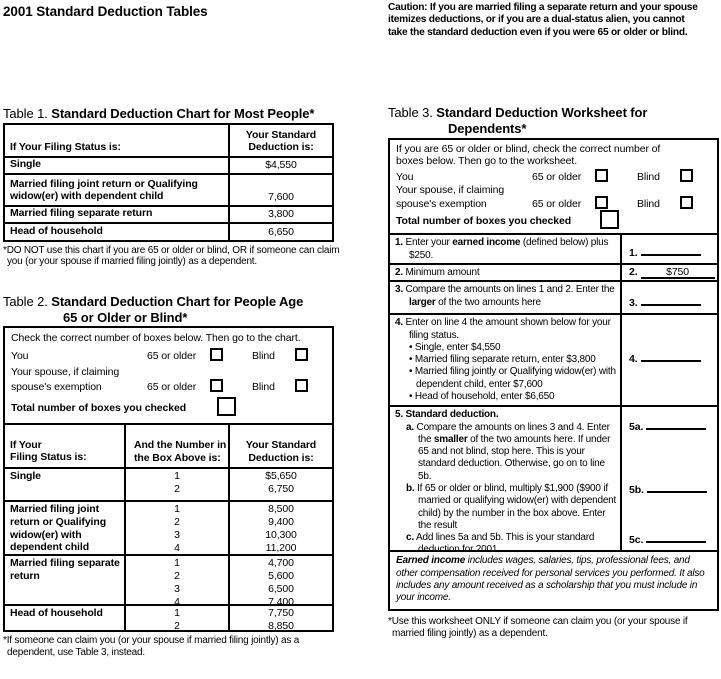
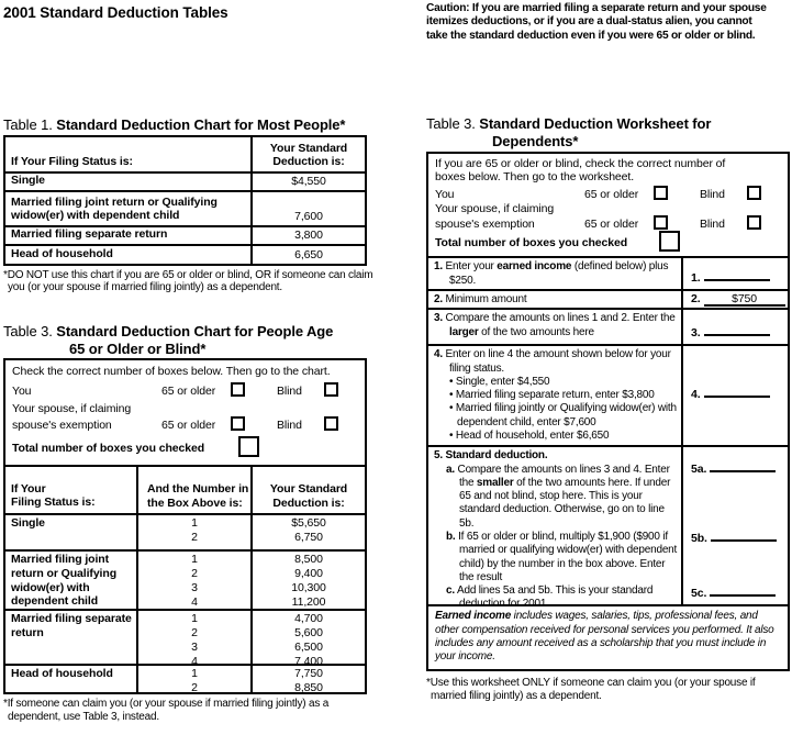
  2001 Standard Deduction Tables
  Table 1. Standard Deduction Chart for Most People*
  If Your Filing Status is:
  Your Standard Deduction is:
  Single
  $4,550
  Married filing joint return or Qualifying widow(er) with dependent child
  7,600
  Married filing separate return
  3,800
  Head of household
  6,650
  *DO NOT use this chart if you are 65 or older or blind, OR if someone can claim you (or your spouse if married filing jointly) as a dependent.
- Table 2. Standard Deduction Chart for People Age
+ Table 3. Standard Deduction Chart for People Age
  65 or Older or Blind*
  Check the correct number of boxes below. Then go to the chart.
  You
  65 or older
  Blind
  Your spouse, if claiming
  spouse's exemption
  65 or older
  Blind
  Total number of boxes you checked
  If Your
  Filing Status is:
  And the Number in the Box Above is:
  Your Standard Deduction is:
  Single
  1
  2
  $5,650
  6,750
  Married filing joint return or Qualifying widow(er) with dependent child
  1
  2
  3
  4
  8,500
  9,400
  10,300
  11,200
  Married filing separate return
  1
  2
  3
  4
  4,700
  5,600
  6,500
  7,400
  Head of household
  1
  2
  7,750
  8,850
  *If someone can claim you (or your spouse if married filing jointly) as a dependent, use Table 3, instead.
  Caution: If you are married filing a separate return and your spouse
  itemizes deductions, or if you are a dual-status alien, you cannot
  take the standard deduction even if you were 65 or older or blind.
  Table 3. Standard Deduction Worksheet for
  Dependents*
  If you are 65 or older or blind, check the correct number of
  boxes below. Then go to the worksheet.
  You
  65 or older
  Blind
  Your spouse, if claiming
  spouse's exemption
  65 or older
  Blind
  Total number of boxes you checked
  1. Enter your earned income (defined below) plus $250.
  1.
  2. Minimum amount
  2. $750
  3. Compare the amounts on lines 1 and 2. Enter the larger of the two amounts here
  3.
  4. Enter on line 4 the amount shown below for your filing status.
  • Single, enter $4,550
  • Married filing separate return, enter $3,800
  • Married filing jointly or Qualifying widow(er) with dependent child, enter $7,600
  • Head of household, enter $6,650
  4.
  5. Standard deduction.
  a. Compare the amounts on lines 3 and 4. Enter the smaller of the two amounts here. If under 65 and not blind, stop here. This is your standard deduction. Otherwise, go on to line 5b.
  b. If 65 or older or blind, multiply $1,900 ($900 if married or qualifying widow(er) with dependent child) by the number in the box above. Enter the result
  c. Add lines 5a and 5b. This is your standard deduction for 2001.
  5a.
  5b.
  5c.
  Earned income includes wages, salaries, tips, professional fees, and other compensation received for personal services you performed. It also includes any amount received as a scholarship that you must include in your income.
  *Use this worksheet ONLY if someone can claim you (or your spouse if married filing jointly) as a dependent.
